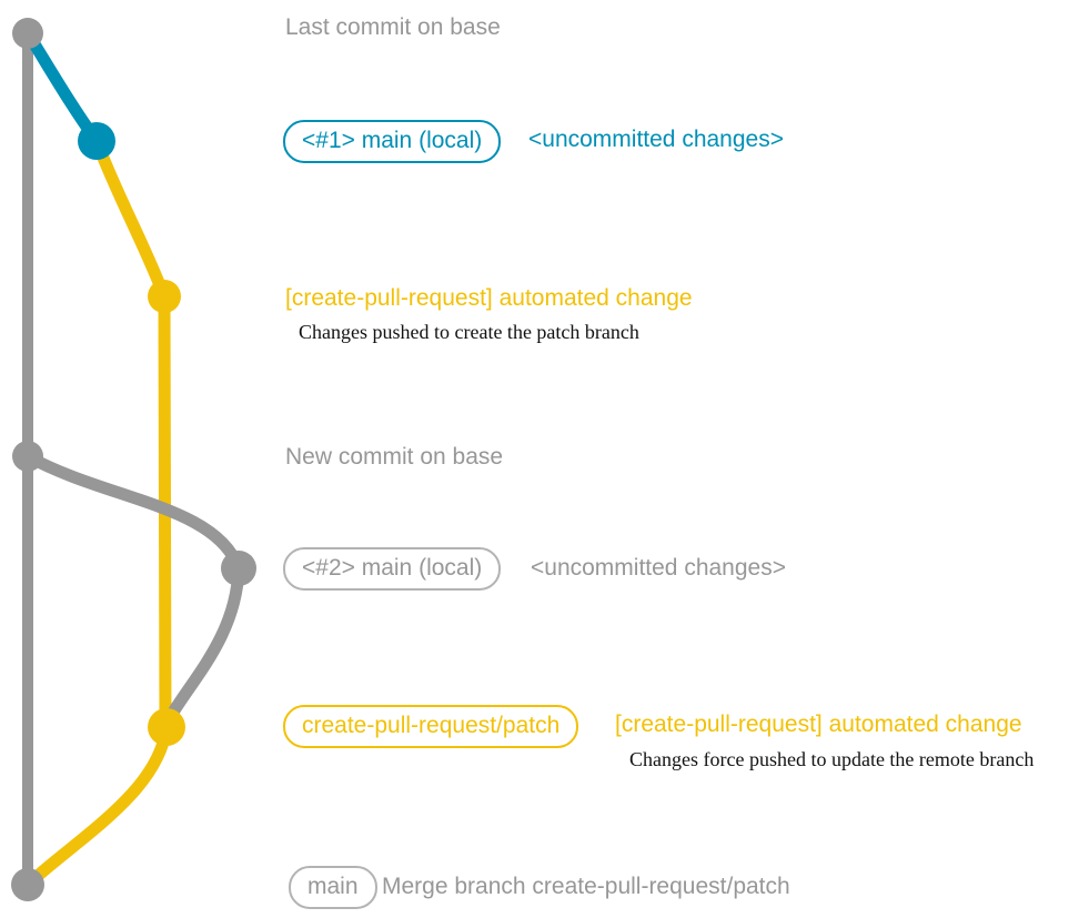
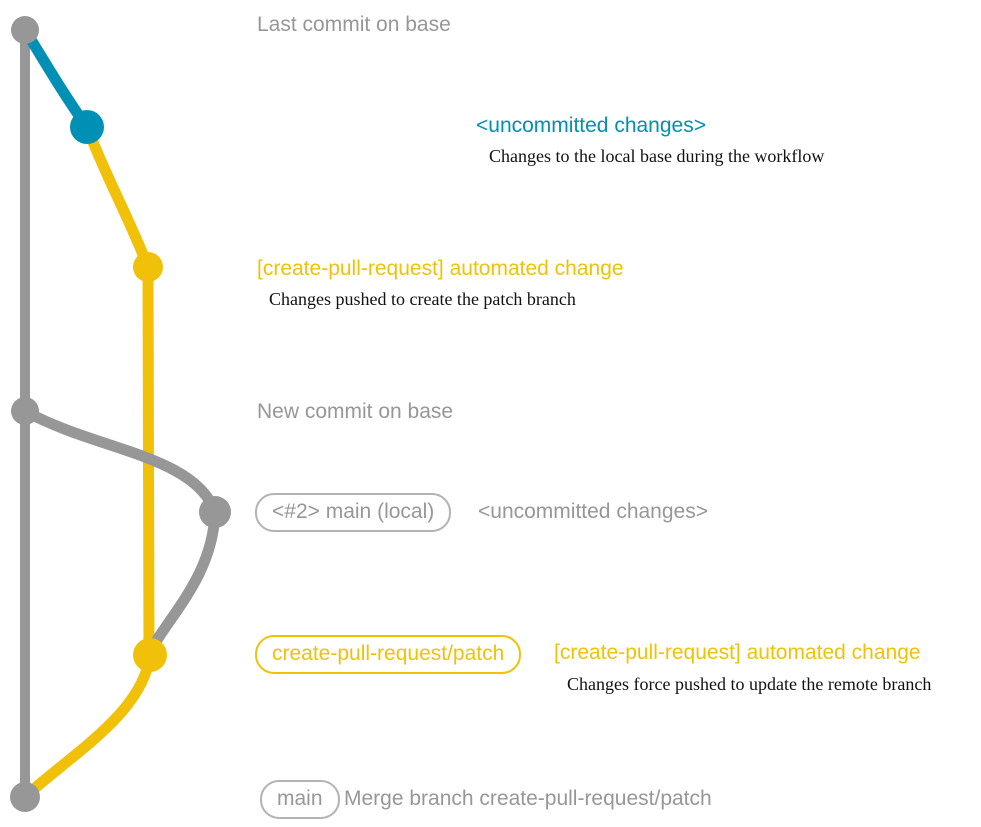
  Last commit on base
- <#1> main (local)
  <uncommitted changes>
+ Changes to the local base during the workflow
  [create-pull-request] automated change
  Changes pushed to create the patch branch
  New commit on base
  <#2> main (local)
  <uncommitted changes>
  create-pull-request/patch
  [create-pull-request] automated change
  Changes force pushed to update the remote branch
  main
  Merge branch create-pull-request/patch
